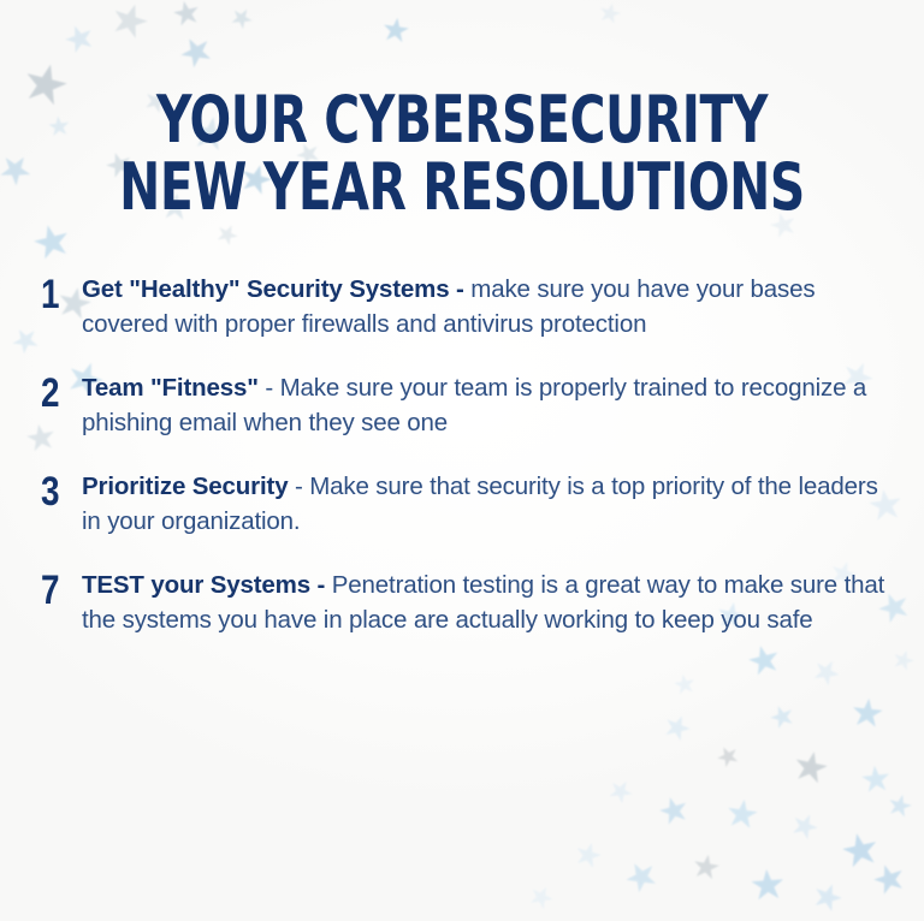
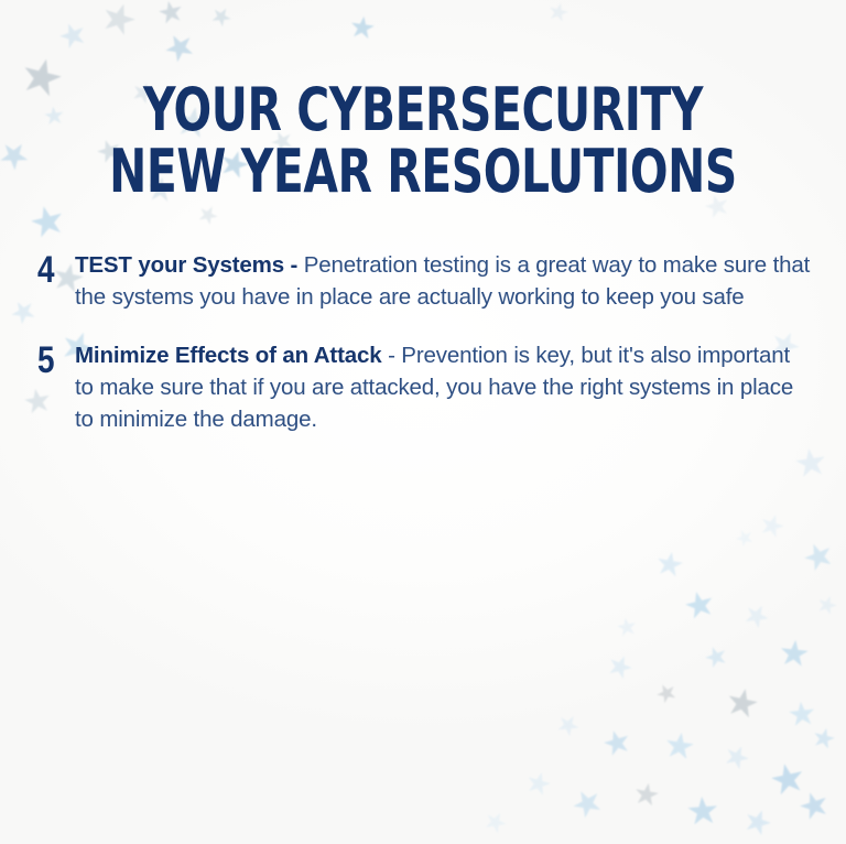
  YOUR CYBERSECURITY
  NEW YEAR RESOLUTIONS
- 1
- Get "Healthy" Security Systems - make sure you have your bases covered with proper firewalls and antivirus protection
- 2
- Team "Fitness" - Make sure your team is properly trained to recognize a phishing email when they see one
- 3
- Prioritize Security - Make sure that security is a top priority of the leaders in your organization.
- 7
+ 4
  TEST your Systems - Penetration testing is a great way to make sure that the systems you have in place are actually working to keep you safe
+ 5
+ Minimize Effects of an Attack - Prevention is key, but it's also important to make sure that if you are attacked, you have the right systems in place to minimize the damage.
